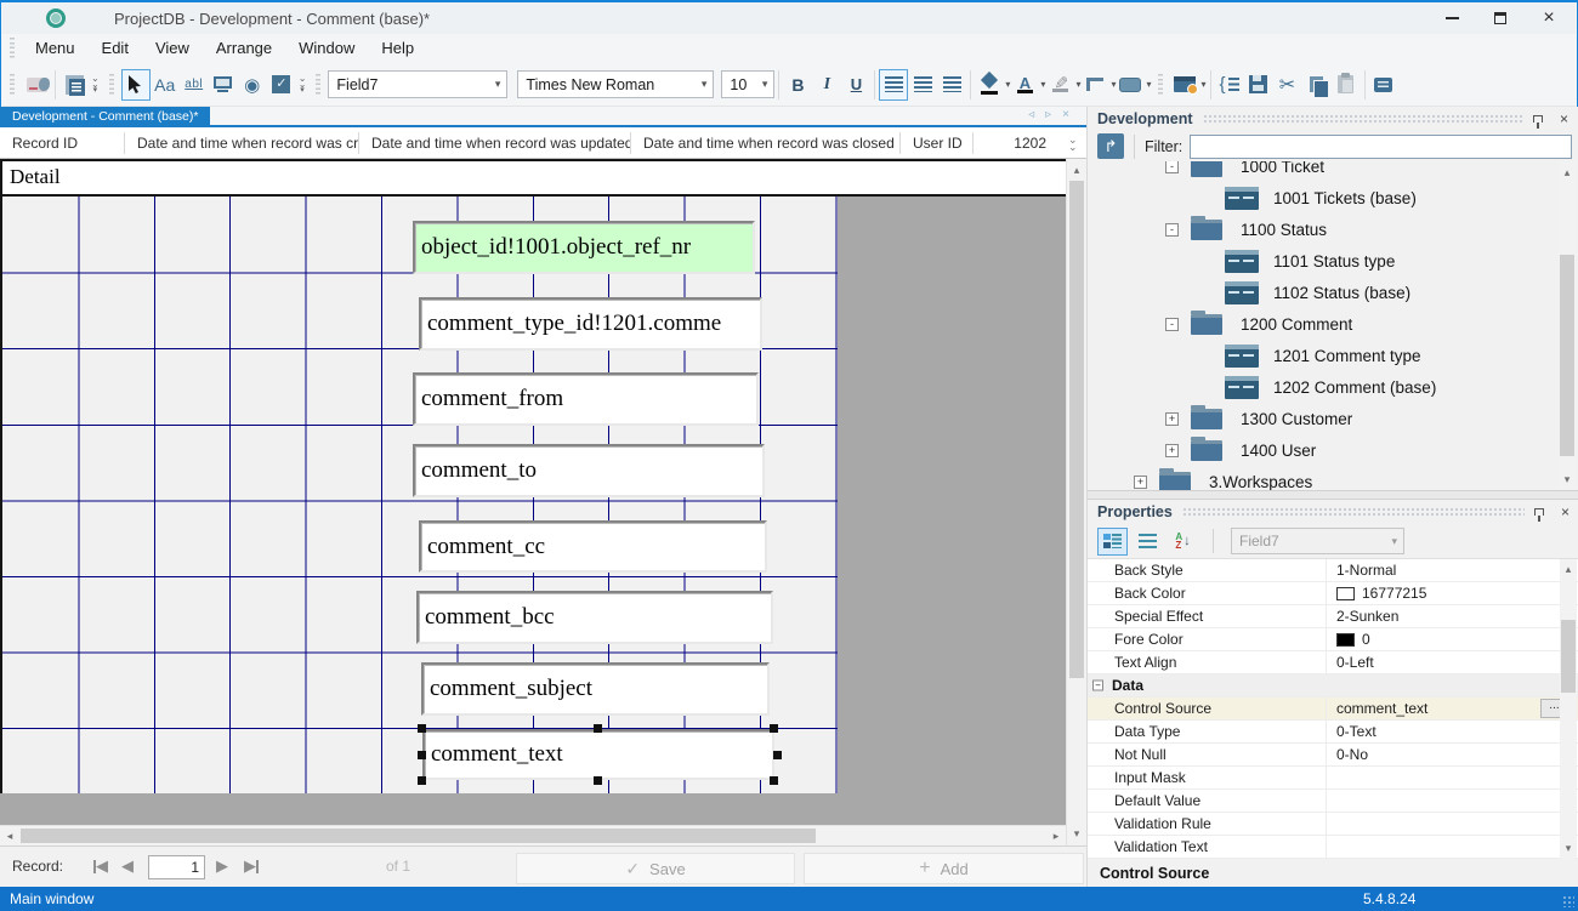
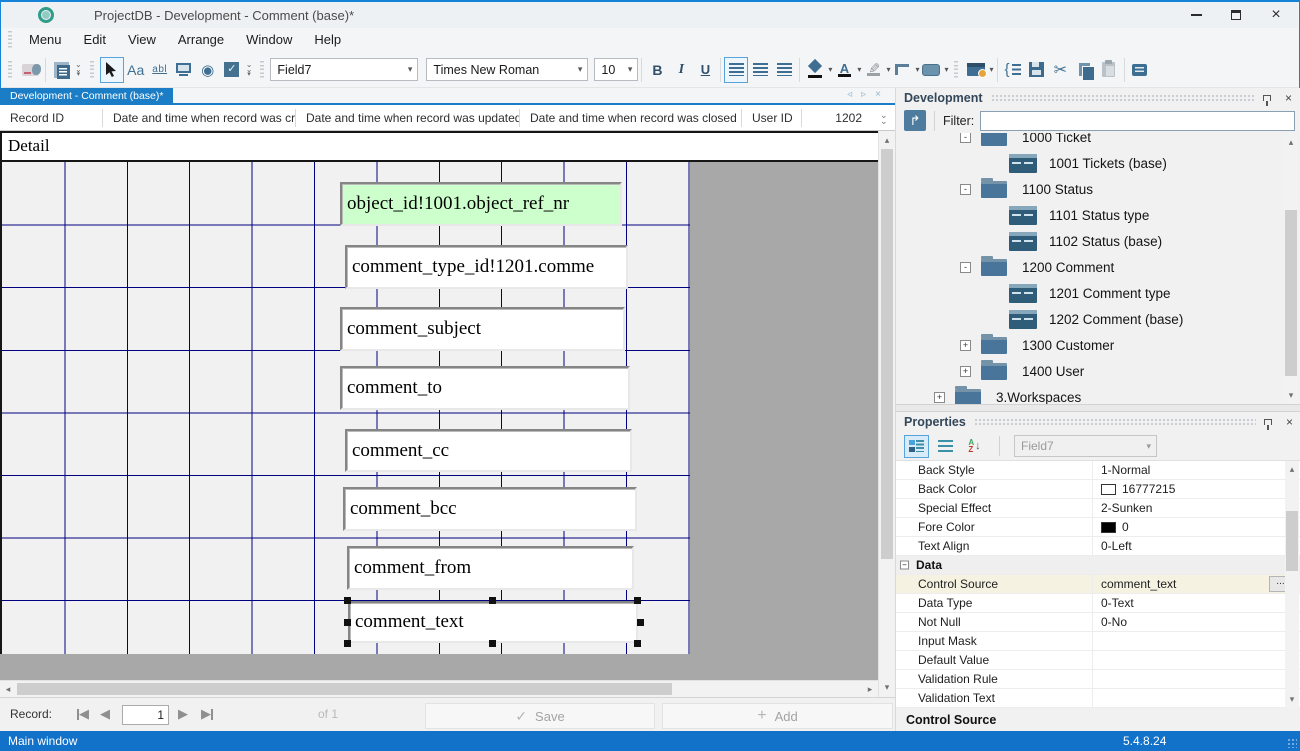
  ProjectDB - Development - Comment (base)*
  ×
  Menu
  Edit
  View
  Arrange
  Window
  Help
  ⌄
  ⌄
  Aa
  abl
  ◉
  ⌄
  ⌄
  Field7
  ▾
  Times New Roman
  ▾
  10
  ▾
  B
  I
  U
  ▾
  A
  ▾
  ▾
  ▾
  ▾
  ▾
  {
  ✂
  Development - Comment (base)*
  ◃
  ▹
  ×
  Record ID
  Date and time when record was cr
  Date and time when record was updated
  Date and time when record was closed
  User ID
  1202
  ⌄
  ⌄
  Detail
  object_id!1001.object_ref_nr
  comment_type_id!1201.comme
- comment_from
+ comment_subject
  comment_to
  comment_cc
  comment_bcc
- comment_subject
+ comment_from
  comment_text
  ▴
  ▾
  ◂
  ▸
  Record:
  ◀
  ◀
  1
  ▶
  ▶
  of 1
  ✓
  Save
  +
  Add
  Development
  ×
  ↱
  Filter:
  -
  1000 Ticket
  1001 Tickets (base)
  -
  1100 Status
  1101 Status type
  1102 Status (base)
  -
  1200 Comment
  1201 Comment type
  1202 Comment (base)
  +
  1300 Customer
  +
  1400 User
  +
  3.Workspaces
  ▴
  ▾
  Properties
  ×
  A
  Z
  ↓
  Field7
  ▾
  Back Style
  1-Normal
  Back Color
  16777215
  Special Effect
  2-Sunken
  Fore Color
  0
  Text Align
  0-Left
  −
  Data
  Control Source
  comment_text
  ...
  Data Type
  0-Text
  Not Null
  0-No
  Input Mask
  Default Value
  Validation Rule
  Validation Text
  ▴
  ▾
  Control Source
  Main window
  5.4.8.24
